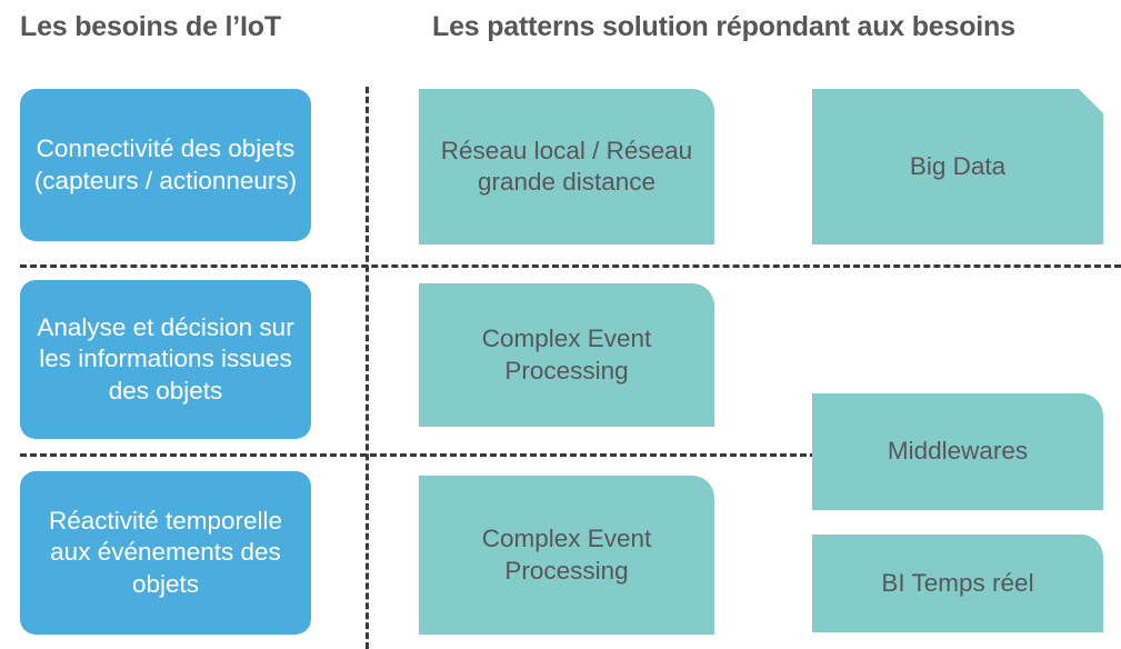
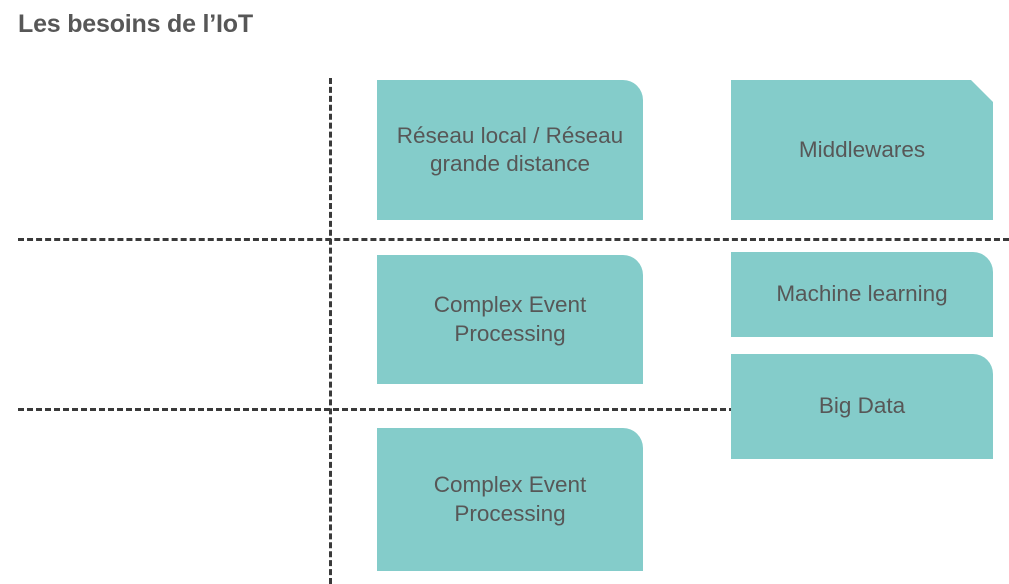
  Les besoins de l’IoT
- Les patterns solution répondant aux besoins
- Connectivité des objets (capteurs / actionneurs)
- Analyse et décision sur les informations issues des objets
- Réactivité temporelle aux événements des objets
  Réseau local / Réseau grande distance
  Complex Event Processing
  Complex Event Processing
- Big Data
+ Middlewares
+ Machine learning
- Middlewares
+ Big Data
- BI Temps réel
